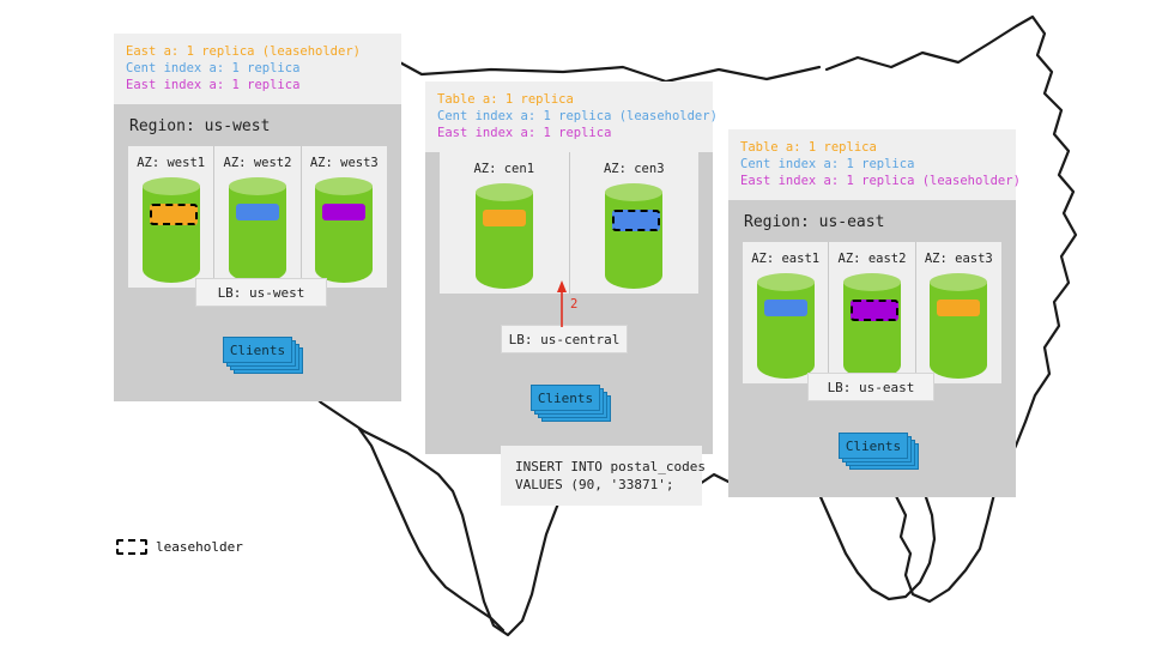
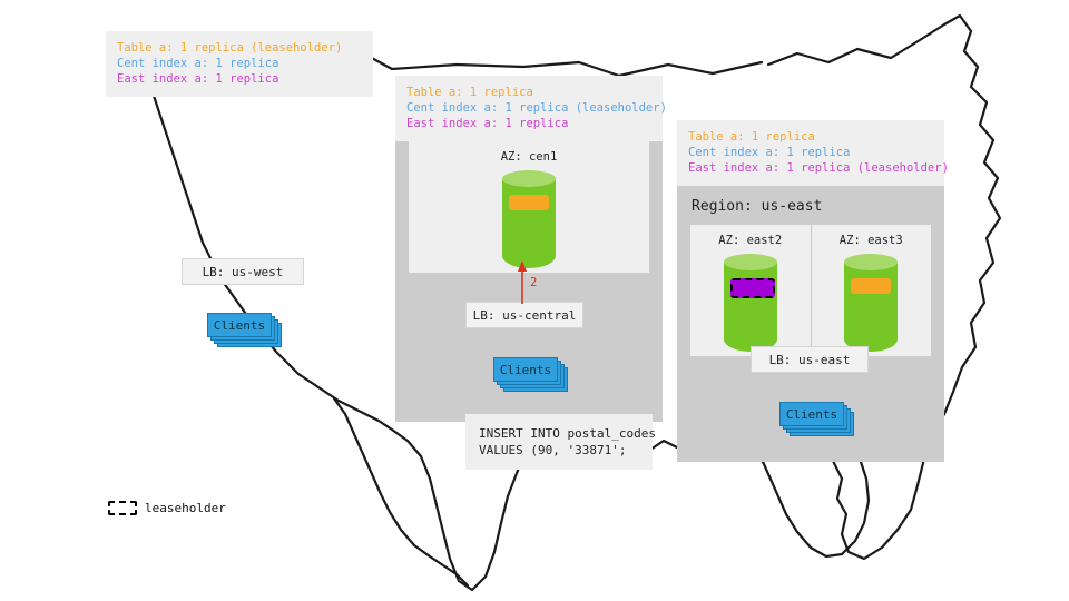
- East a: 1 replica (leaseholder)
+ Table a: 1 replica (leaseholder)
  Cent index a: 1 replica
  East index a: 1 replica
- Region: us-west
- AZ: west1
- AZ: west2
- AZ: west3
  Table a: 1 replica
  Cent index a: 1 replica (leaseholder)
  East index a: 1 replica
  AZ: cen1
- AZ: cen3
  Table a: 1 replica
  Cent index a: 1 replica
  East index a: 1 replica (leaseholder)
  Region: us-east
- AZ: east1
  AZ: east2
  AZ: east3
  leaseholder
  LB: us-west
  Clients
  LB: us-central
  Clients
  2
  INSERT INTO postal_codes
  VALUES (90, '33871';
  LB: us-east
  Clients
